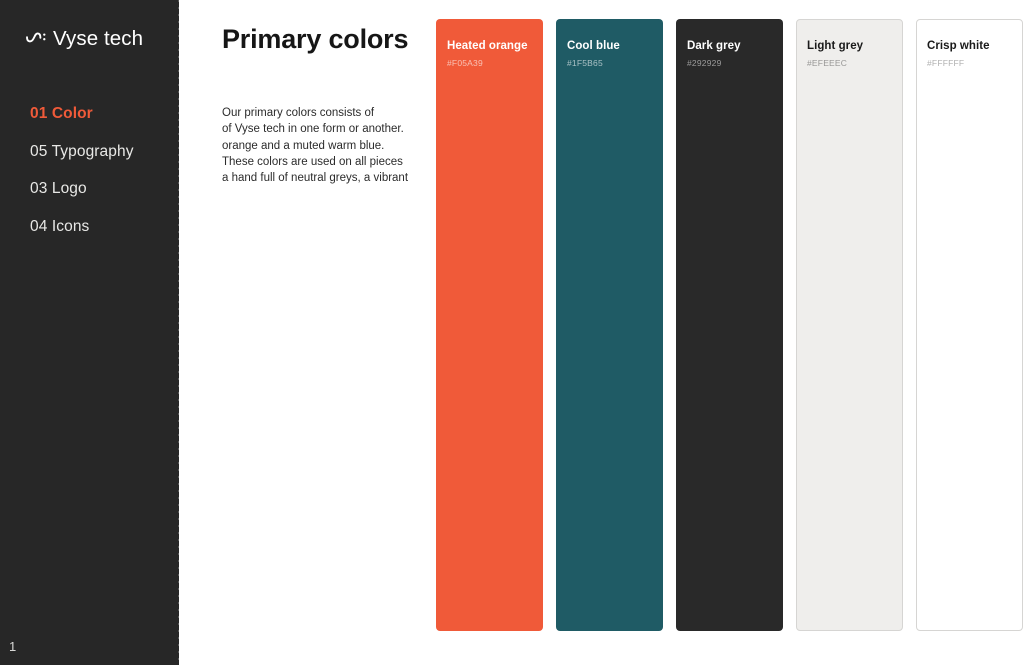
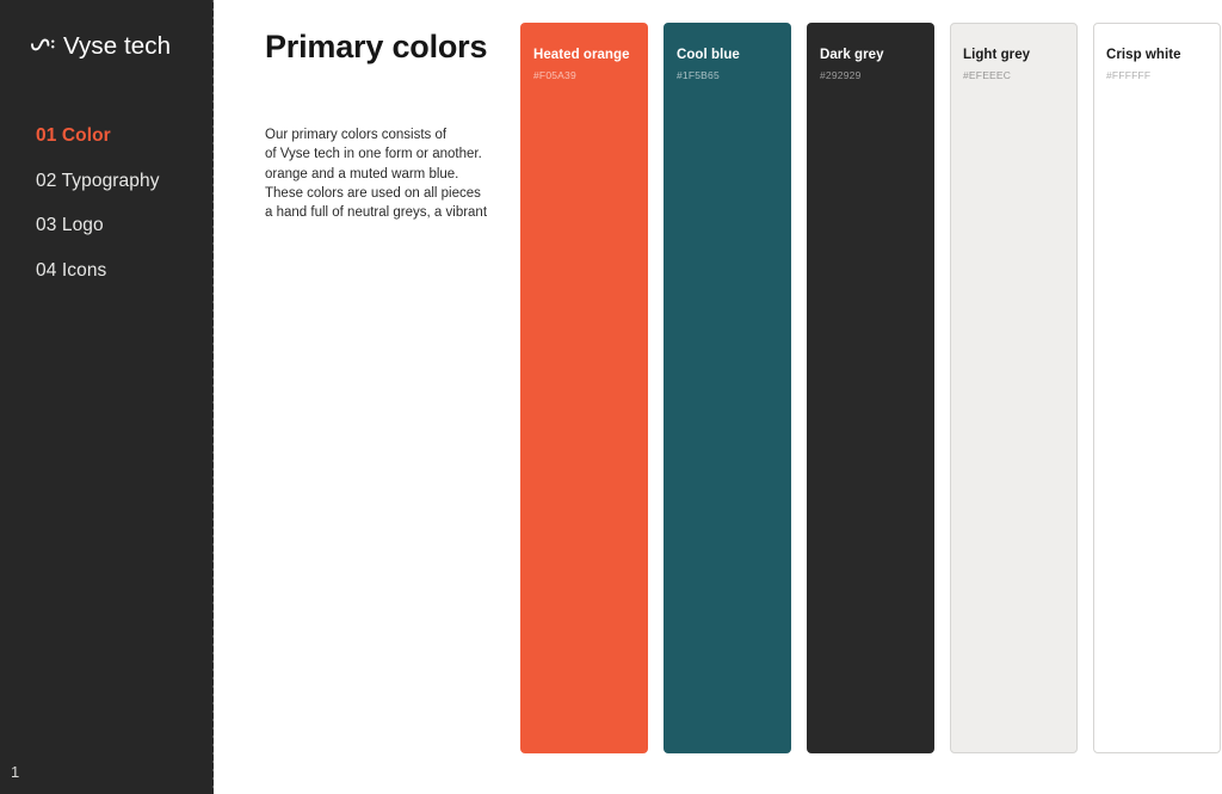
  Vyse tech
  01 Color
- 05 Typography
+ 02 Typography
  03 Logo
  04 Icons
  1
  Primary colors
  Our primary colors consists of
  of Vyse tech in one form or another.
  orange and a muted warm blue.
  These colors are used on all pieces
  a hand full of neutral greys, a vibrant
  Heated orange
  #F05A39
  Cool blue
  #1F5B65
  Dark grey
  #292929
  Light grey
  #EFEEEC
  Crisp white
  #FFFFFF
